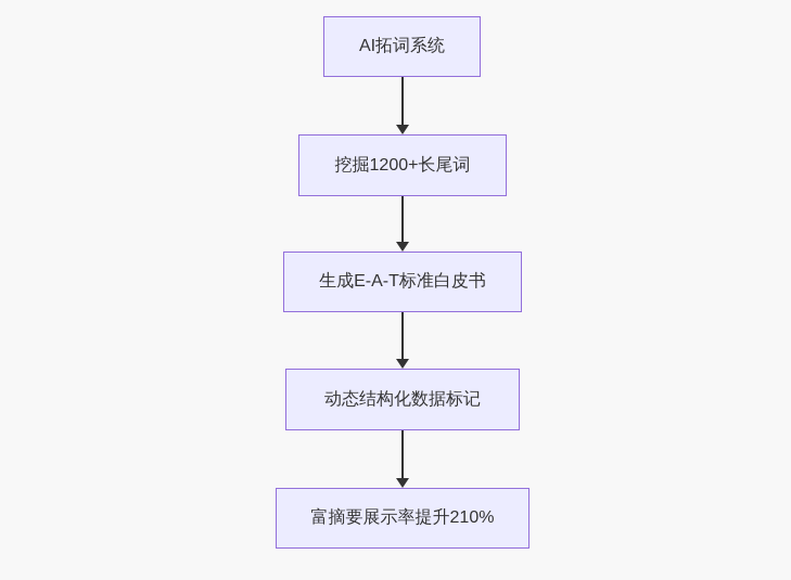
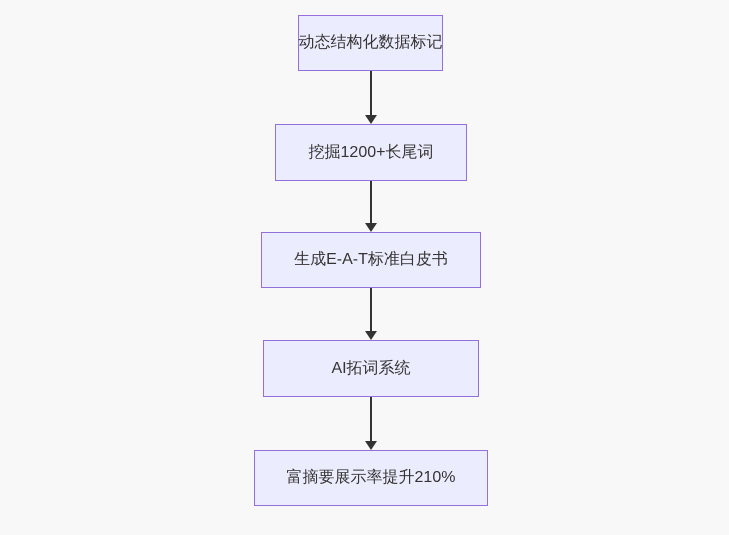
- AI拓词系统
+ 动态结构化数据标记
  挖掘1200+长尾词
  生成E-A-T标准白皮书
- 动态结构化数据标记
+ AI拓词系统
  富摘要展示率提升210%
